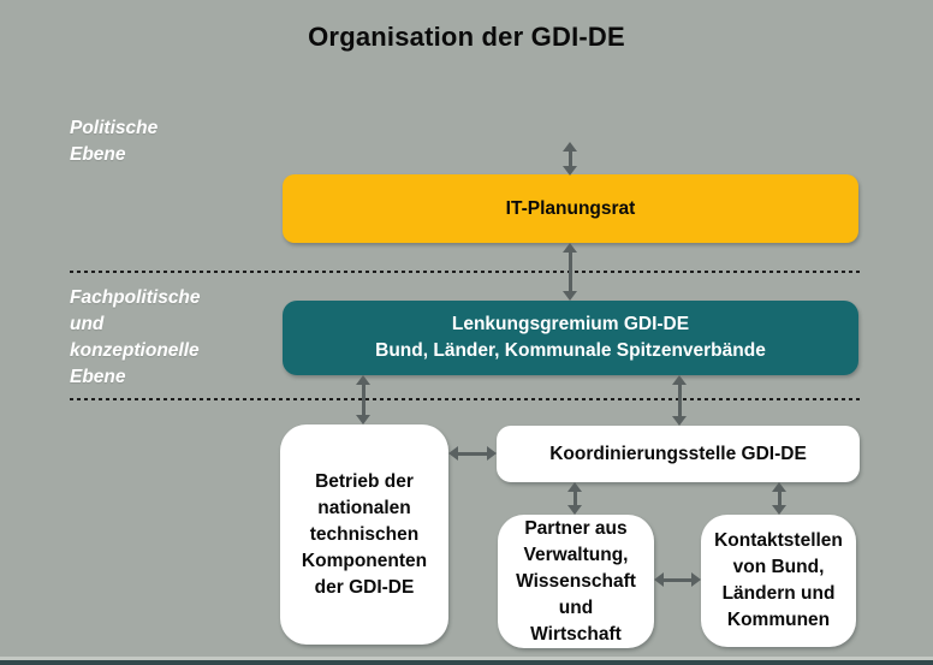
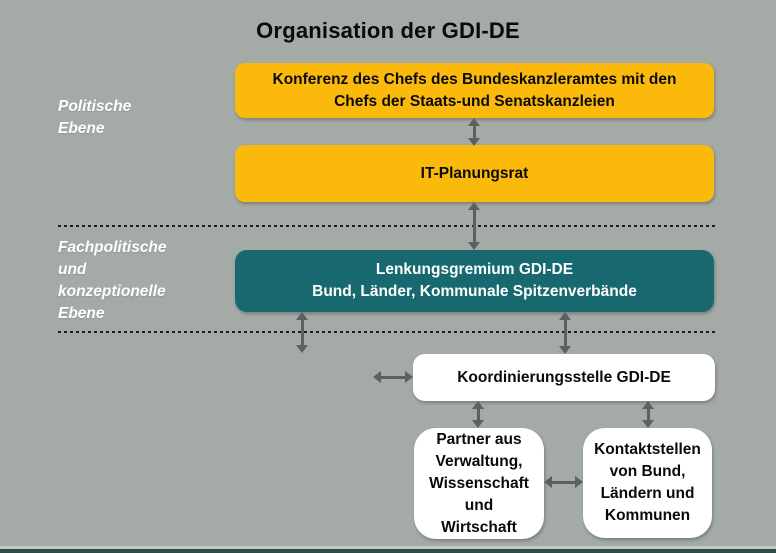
  Organisation der GDI-DE
  Politische
  Ebene
  Fachpolitische
  und
  konzeptionelle
  Ebene
+ Konferenz des Chefs des Bundeskanzleramtes mit den
+ Chefs der Staats-und Senatskanzleien
  IT-Planungsrat
  Lenkungsgremium GDI-DE
  Bund, Länder, Kommunale Spitzenverbände
  Koordinierungsstelle GDI-DE
- Betrieb der
- nationalen
- technischen
- Komponenten
- der GDI-DE
  Partner aus
  Verwaltung,
  Wissenschaft
  und
  Wirtschaft
  Kontaktstellen
  von Bund,
  Ländern und
  Kommunen
